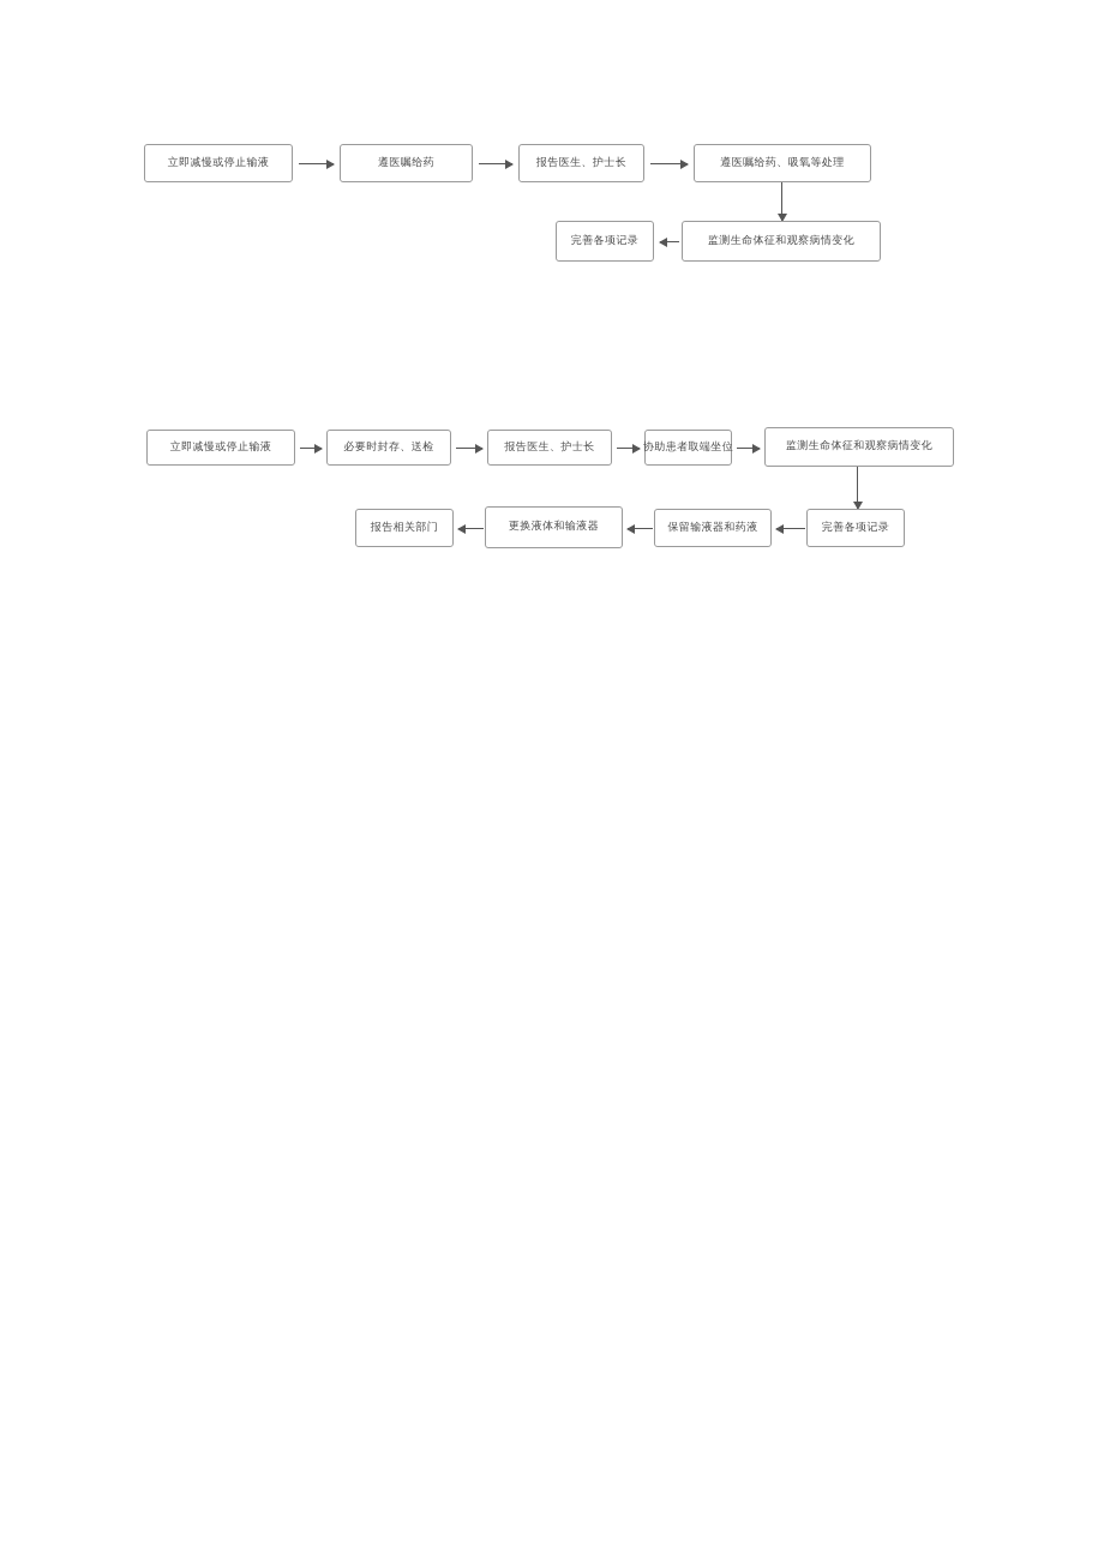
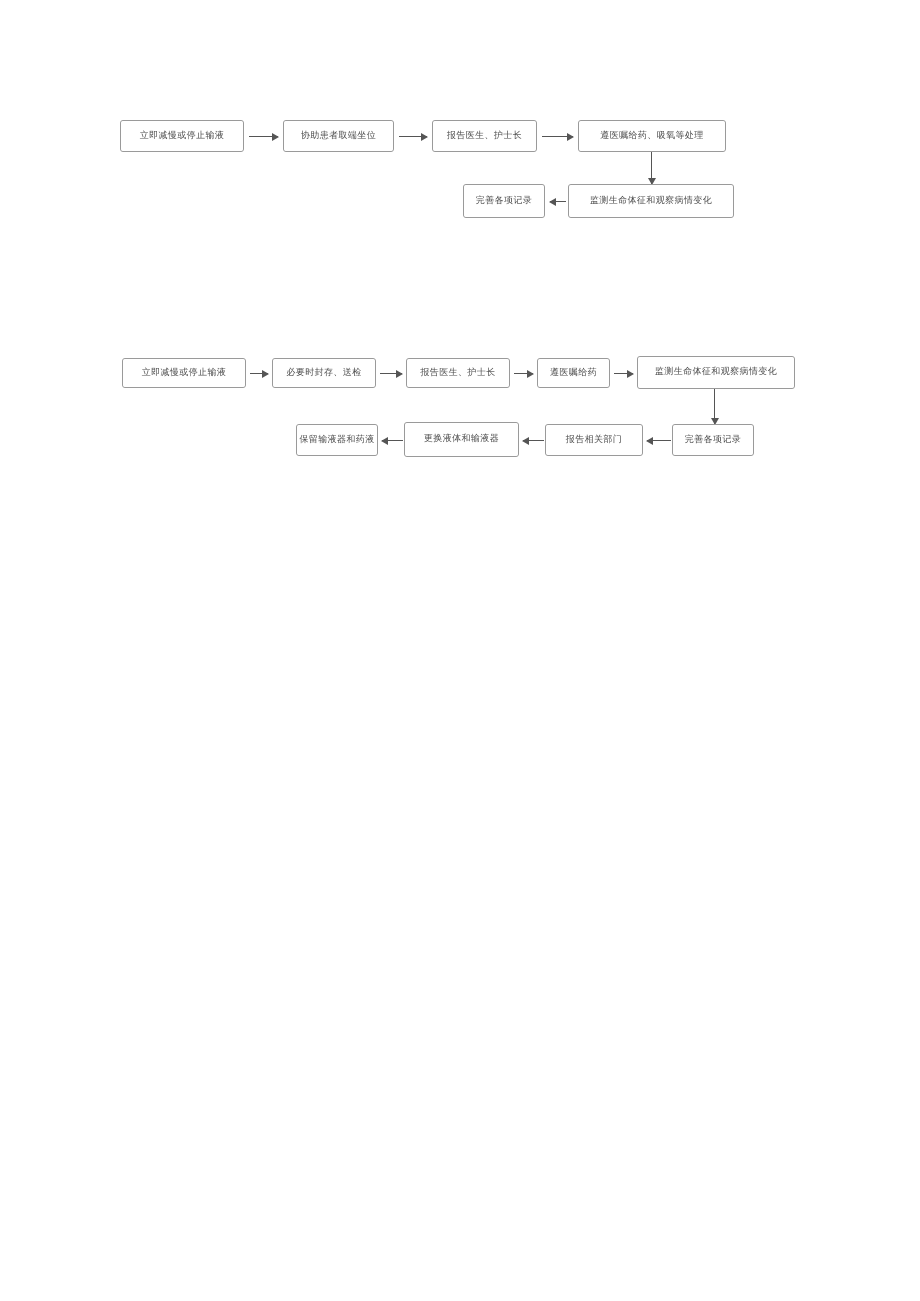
  立即减慢或停止输液
- 遵医嘱给药
+ 协助患者取端坐位
  报告医生、护士长
  遵医嘱给药、吸氧等处理
  监测生命体征和观察病情变化
  完善各项记录
  立即减慢或停止输液
  必要时封存、送检
  报告医生、护士长
- 协助患者取端坐位
+ 遵医嘱给药
  监测生命体征和观察病情变化
  完善各项记录
- 保留输液器和药液
+ 报告相关部门
  更换液体和输液器
- 报告相关部门
+ 保留输液器和药液
